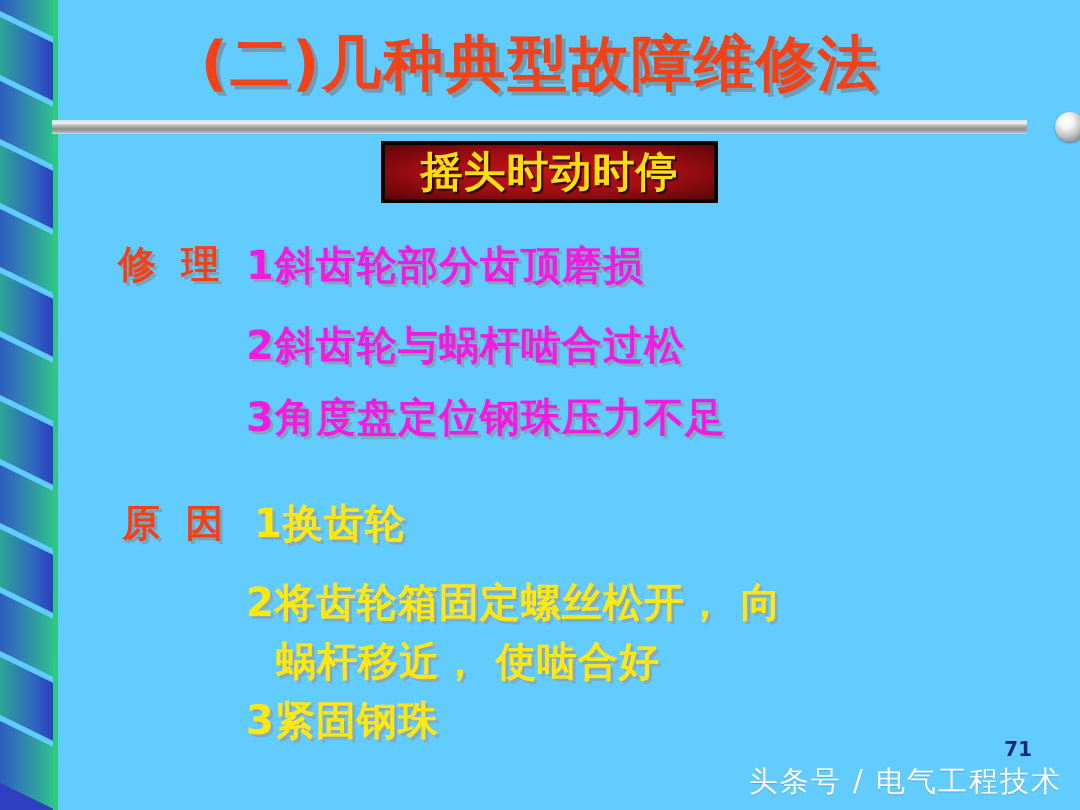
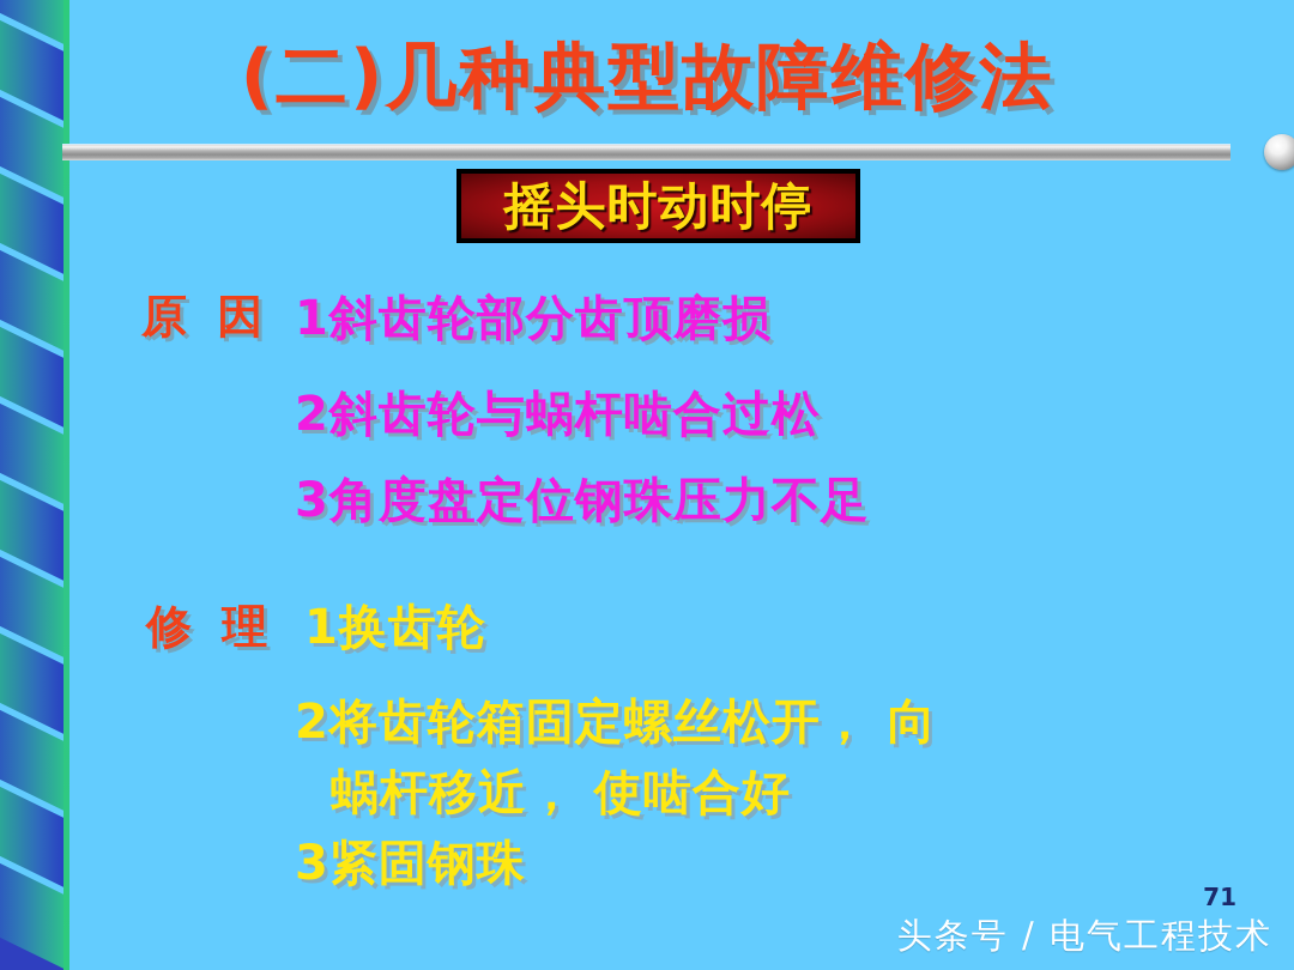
  (二)几种典型故障维修法
  摇头时动时停
- 修 理
+ 原 因
  1斜齿轮部分齿顶磨损
  2斜齿轮与蜗杆啮合过松
  3角度盘定位钢珠压力不足
- 原 因
+ 修 理
  1换齿轮
  2将齿轮箱固定螺丝松开， 向
  蜗杆移近， 使啮合好
  3紧固钢珠
  71
  头条号 / 电气工程技术
